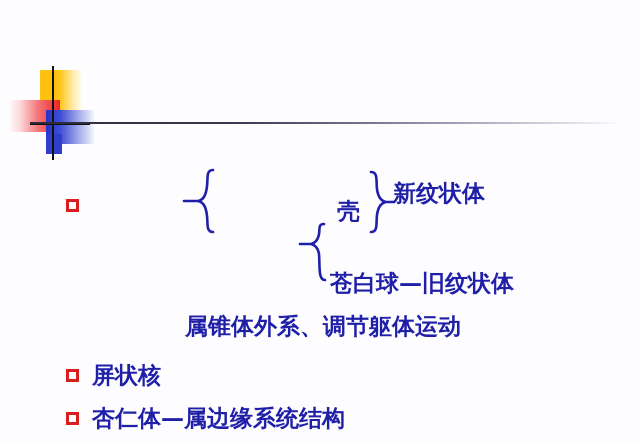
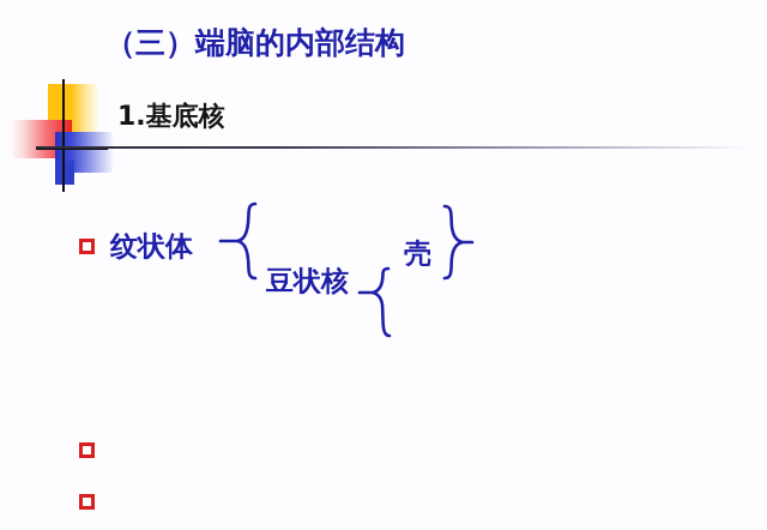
+ （三）端脑的内部结构
+ 1.基底核
+ 纹状体
+ 豆状核
  壳
- 新纹状体
- 苍白球—旧纹状体
- 属锥体外系、调节躯体运动
- 屏状核
- 杏仁体—属边缘系统结构
